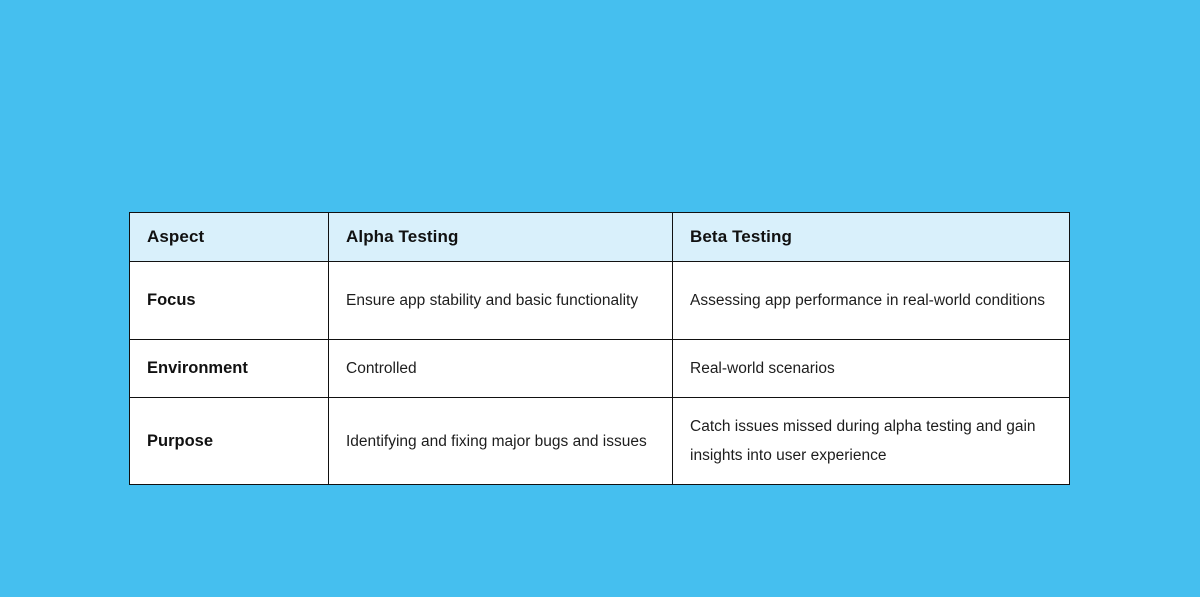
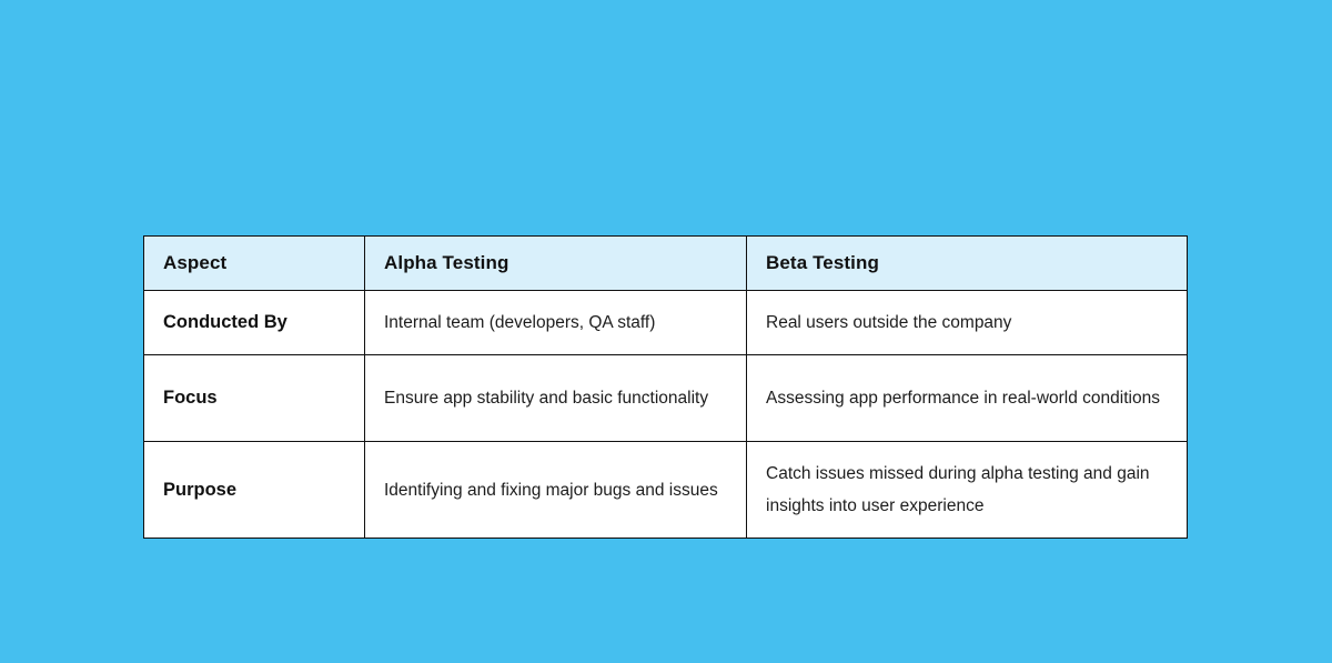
  Aspect	Alpha Testing	Beta Testing
+ Conducted By	Internal team (developers, QA staff)	Real users outside the company
  Focus	Ensure app stability and basic functionality	Assessing app performance in real-world conditions
- Environment	Controlled	Real-world scenarios
  Purpose	Identifying and fixing major bugs and issues	Catch issues missed during alpha testing and gain insights into user experience
